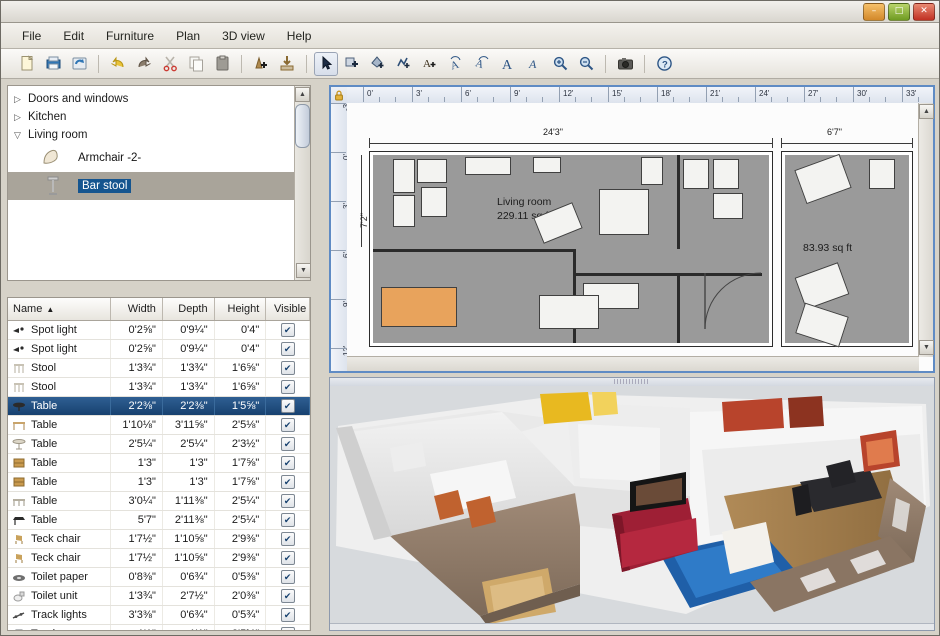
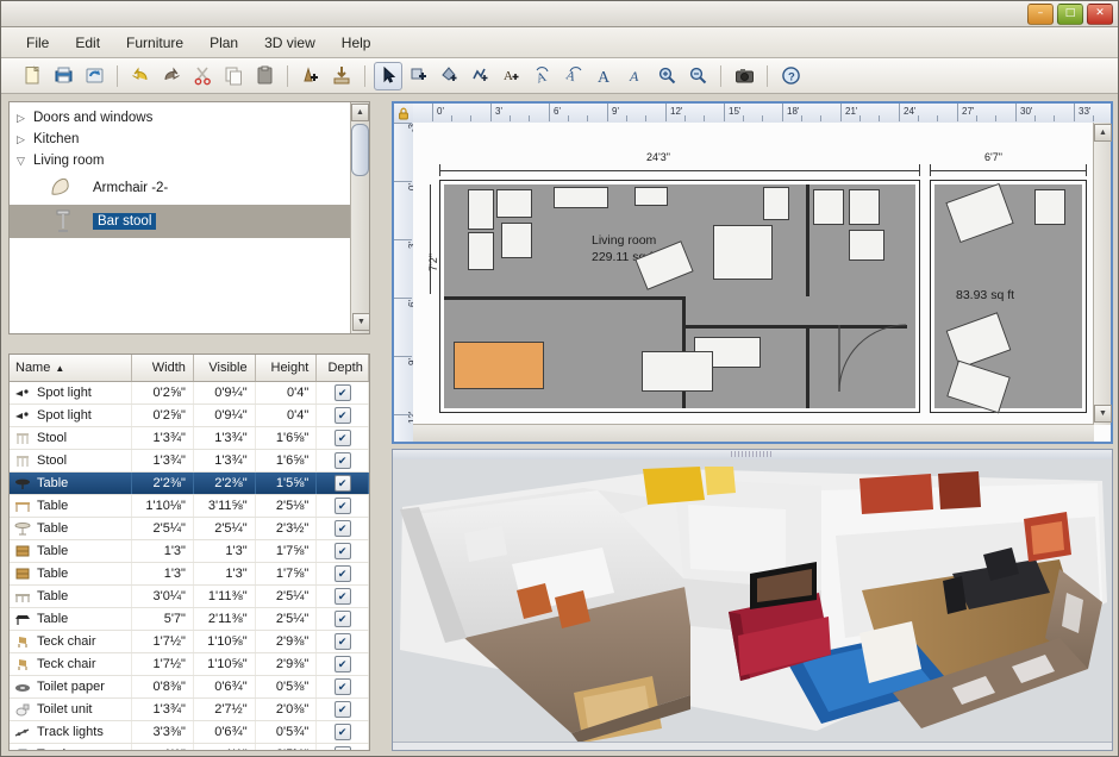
  –
  □
  ✕
  File
  Edit
  Furniture
  Plan
  3D view
  Help
  A
  A
  A
  ?
  ▷
  Doors and windows
  ▷
  Kitchen
  ▽
  Living room
  Armchair -2-
  Bar stool
  Name
  ▲
  Width
- Depth
+ Visible
  Height
- Visible
+ Depth
  Spot light
  0'2⅝"
  0'9¼"
  0'4"
  ✔
  Spot light
  0'2⅝"
  0'9¼"
  0'4"
  ✔
  Stool
  1'3¾"
  1'3¾"
  1'6⅝"
  ✔
  Stool
  1'3¾"
  1'3¾"
  1'6⅝"
  ✔
  Table
  2'2⅜"
  2'2⅜"
  1'5⅝"
  ✔
  Table
  1'10⅛"
  3'11⅝"
  2'5⅛"
  ✔
  Table
  2'5¼"
  2'5¼"
  2'3½"
  ✔
  Table
  1'3"
  1'3"
  1'7⅝"
  ✔
  Table
  1'3"
  1'3"
  1'7⅝"
  ✔
  Table
  3'0¼"
  1'11⅜"
  2'5¼"
  ✔
  Table
  5'7"
  2'11⅜"
  2'5¼"
  ✔
  Teck chair
  1'7½"
  1'10⅝"
  2'9⅜"
  ✔
  Teck chair
  1'7½"
  1'10⅝"
  2'9⅜"
  ✔
  Toilet paper
  0'8⅜"
  0'6¾"
  0'5⅜"
  ✔
  Toilet unit
  1'3¾"
  2'7½"
  2'0⅜"
  ✔
  Track lights
  3'3⅜"
  0'6¾"
  0'5¾"
  ✔
  0'
  3'
  6'
  9'
  12'
  15'
  18'
  21'
  24'
  27'
  30'
  33'
  24'3"
  6'7"
  Living room
  229.11 s
  83.93 sq ft
